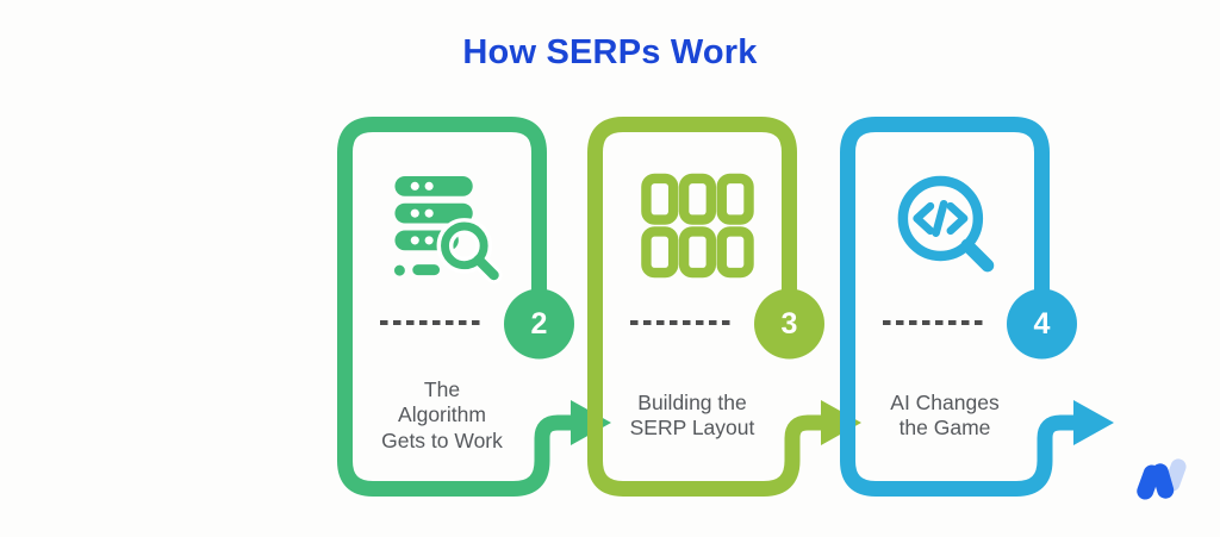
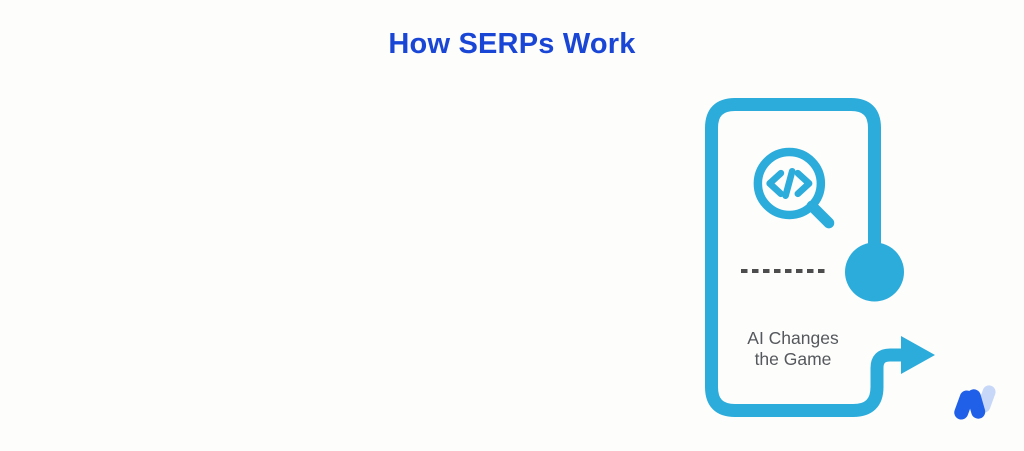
  How SERPs Work
- 2
- The
- Algorithm
- Gets to Work
- 3
- Building the
- SERP Layout
- 4
  AI Changes
  the Game
